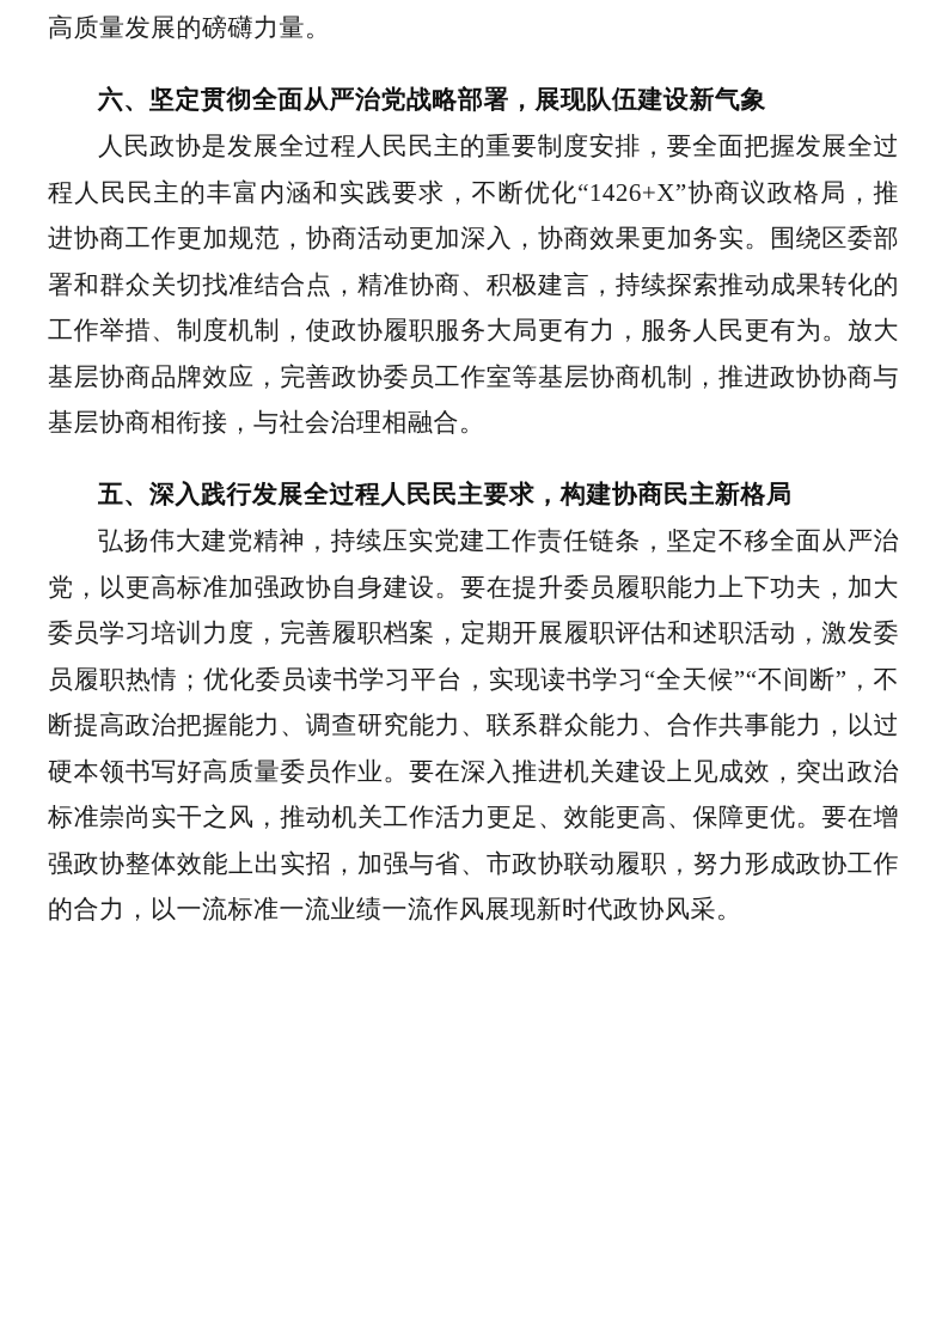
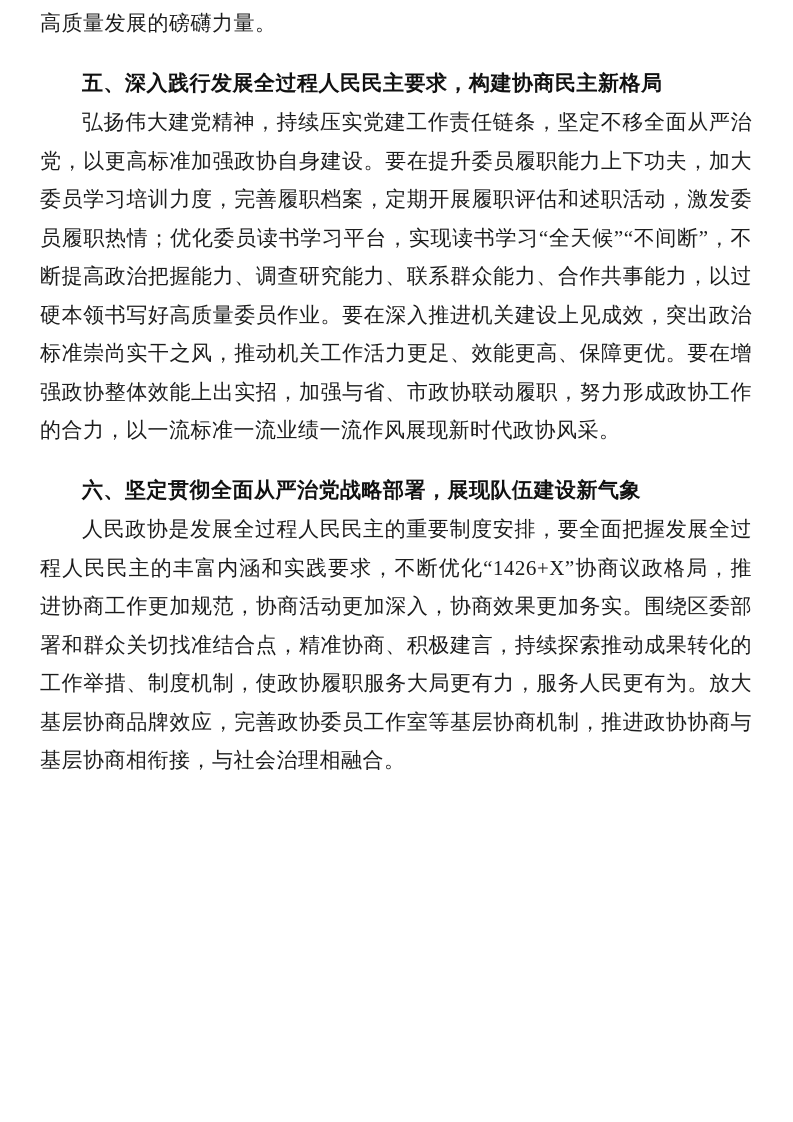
  高质量发展的磅礴力量。
- 六、坚定贯彻全面从严治党战略部署，展现队伍建设新气象
+ 五、深入践行发展全过程人民民主要求，构建协商民主新格局
- 人民政协是发展全过程人民民主的重要制度安排，要全面把握发展全过程人民民主的丰富内涵和实践要求，不断优化“1426+X”协商议政格局，推进协商工作更加规范，协商活动更加深入，协商效果更加务实。围绕区委部署和群众关切找准结合点，精准协商、积极建言，持续探索推动成果转化的工作举措、制度机制，使政协履职服务大局更有力，服务人民更有为。放大基层协商品牌效应，完善政协委员工作室等基层协商机制，推进政协协商与基层协商相衔接，与社会治理相融合。
+ 弘扬伟大建党精神，持续压实党建工作责任链条，坚定不移全面从严治党，以更高标准加强政协自身建设。要在提升委员履职能力上下功夫，加大委员学习培训力度，完善履职档案，定期开展履职评估和述职活动，激发委员履职热情；优化委员读书学习平台，实现读书学习“全天候”“不间断”，不断提高政治把握能力、调查研究能力、联系群众能力、合作共事能力，以过硬本领书写好高质量委员作业。要在深入推进机关建设上见成效，突出政治标准崇尚实干之风，推动机关工作活力更足、效能更高、保障更优。要在增强政协整体效能上出实招，加强与省、市政协联动履职，努力形成政协工作的合力，以一流标准一流业绩一流作风展现新时代政协风采。
- 五、深入践行发展全过程人民民主要求，构建协商民主新格局
+ 六、坚定贯彻全面从严治党战略部署，展现队伍建设新气象
- 弘扬伟大建党精神，持续压实党建工作责任链条，坚定不移全面从严治党，以更高标准加强政协自身建设。要在提升委员履职能力上下功夫，加大委员学习培训力度，完善履职档案，定期开展履职评估和述职活动，激发委员履职热情；优化委员读书学习平台，实现读书学习“全天候”“不间断”，不断提高政治把握能力、调查研究能力、联系群众能力、合作共事能力，以过硬本领书写好高质量委员作业。要在深入推进机关建设上见成效，突出政治标准崇尚实干之风，推动机关工作活力更足、效能更高、保障更优。要在增强政协整体效能上出实招，加强与省、市政协联动履职，努力形成政协工作的合力，以一流标准一流业绩一流作风展现新时代政协风采。
+ 人民政协是发展全过程人民民主的重要制度安排，要全面把握发展全过程人民民主的丰富内涵和实践要求，不断优化“1426+X”协商议政格局，推进协商工作更加规范，协商活动更加深入，协商效果更加务实。围绕区委部署和群众关切找准结合点，精准协商、积极建言，持续探索推动成果转化的工作举措、制度机制，使政协履职服务大局更有力，服务人民更有为。放大基层协商品牌效应，完善政协委员工作室等基层协商机制，推进政协协商与基层协商相衔接，与社会治理相融合。
